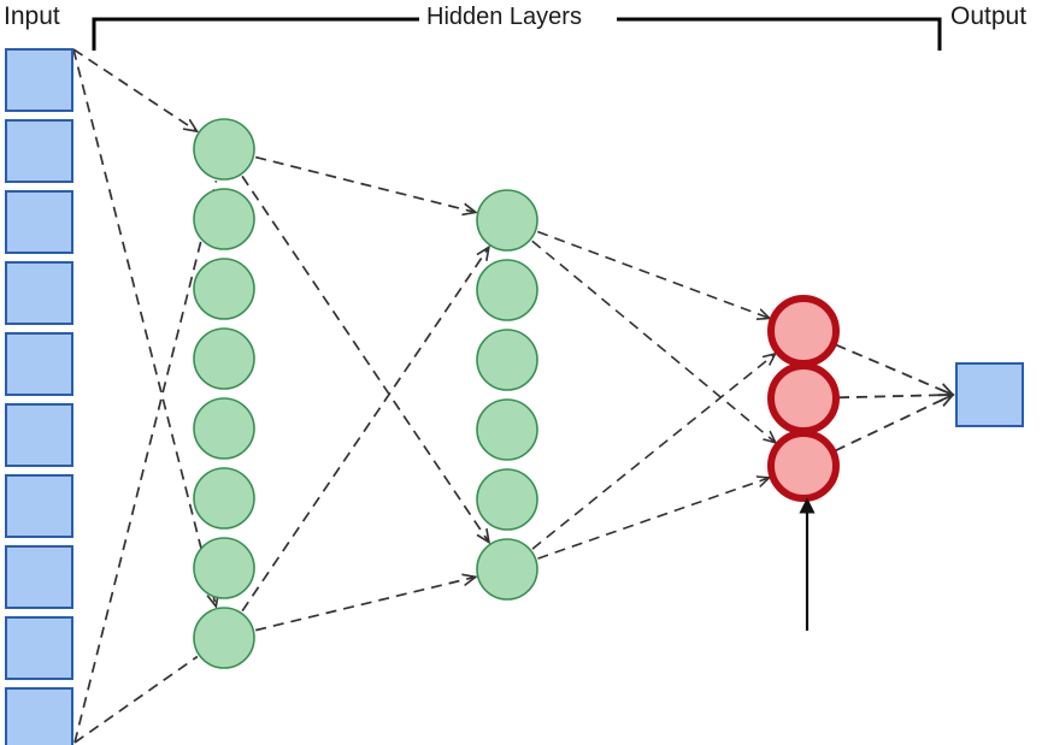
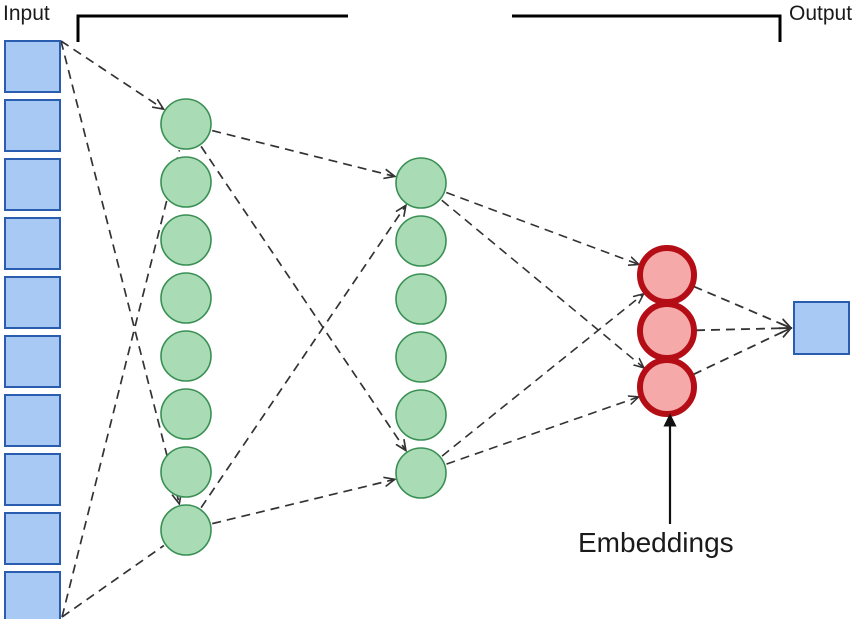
  Input
- Hidden Layers
  Output
+ Embeddings
